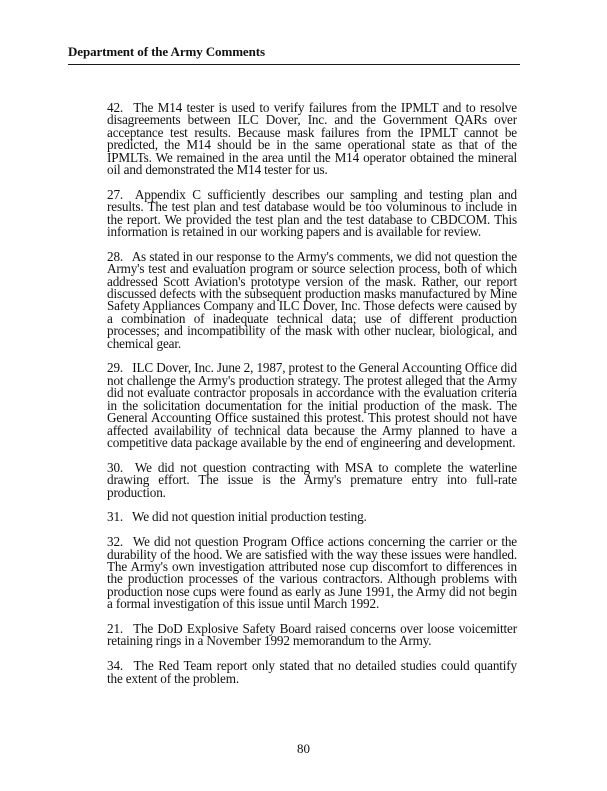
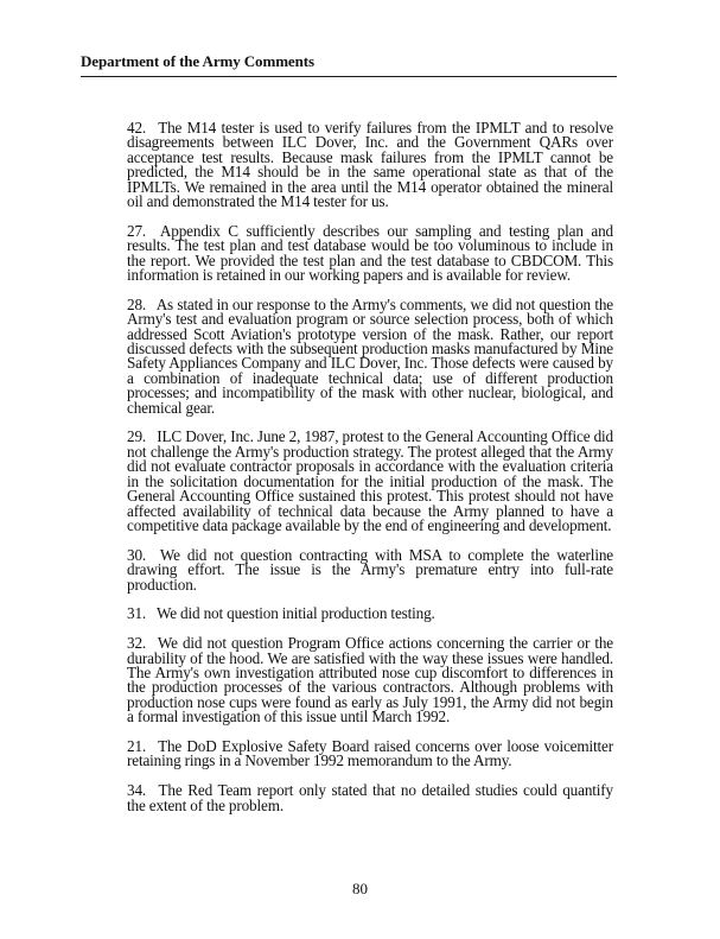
  Department of the Army Comments
  42. The M14 tester is used to verify failures from the IPMLT and to resolve disagreements between ILC Dover, Inc. and the Government QARs over acceptance test results. Because mask failures from the IPMLT cannot be predicted, the M14 should be in the same operational state as that of the IPMLTs. We remained in the area until the M14 operator obtained the mineral oil and demonstrated the M14 tester for us.
  27. Appendix C sufficiently describes our sampling and testing plan and results. The test plan and test database would be too voluminous to include in the report. We provided the test plan and the test database to CBDCOM. This information is retained in our working papers and is available for review.
  28. As stated in our response to the Army's comments, we did not question the Army's test and evaluation program or source selection process, both of which addressed Scott Aviation's prototype version of the mask. Rather, our report discussed defects with the subsequent production masks manufactured by Mine Safety Appliances Company and ILC Dover, Inc. Those defects were caused by a combination of inadequate technical data; use of different production processes; and incompatibility of the mask with other nuclear, biological, and chemical gear.
  29. ILC Dover, Inc. June 2, 1987, protest to the General Accounting Office did not challenge the Army's production strategy. The protest alleged that the Army did not evaluate contractor proposals in accordance with the evaluation criteria in the solicitation documentation for the initial production of the mask. The General Accounting Office sustained this protest. This protest should not have affected availability of technical data because the Army planned to have a competitive data package available by the end of engineering and development.
  30. We did not question contracting with MSA to complete the waterline drawing effort. The issue is the Army's premature entry into full-rate production.
  31. We did not question initial production testing.
- 32. We did not question Program Office actions concerning the carrier or the durability of the hood. We are satisfied with the way these issues were handled. The Army's own investigation attributed nose cup discomfort to differences in the production processes of the various contractors. Although problems with production nose cups were found as early as June 1991, the Army did not begin a formal investigation of this issue until March 1992.
+ 32. We did not question Program Office actions concerning the carrier or the durability of the hood. We are satisfied with the way these issues were handled. The Army's own investigation attributed nose cup discomfort to differences in the production processes of the various contractors. Although problems with production nose cups were found as early as July 1991, the Army did not begin a formal investigation of this issue until March 1992.
  21. The DoD Explosive Safety Board raised concerns over loose voicemitter retaining rings in a November 1992 memorandum to the Army.
  34. The Red Team report only stated that no detailed studies could quantify the extent of the problem.
  80
